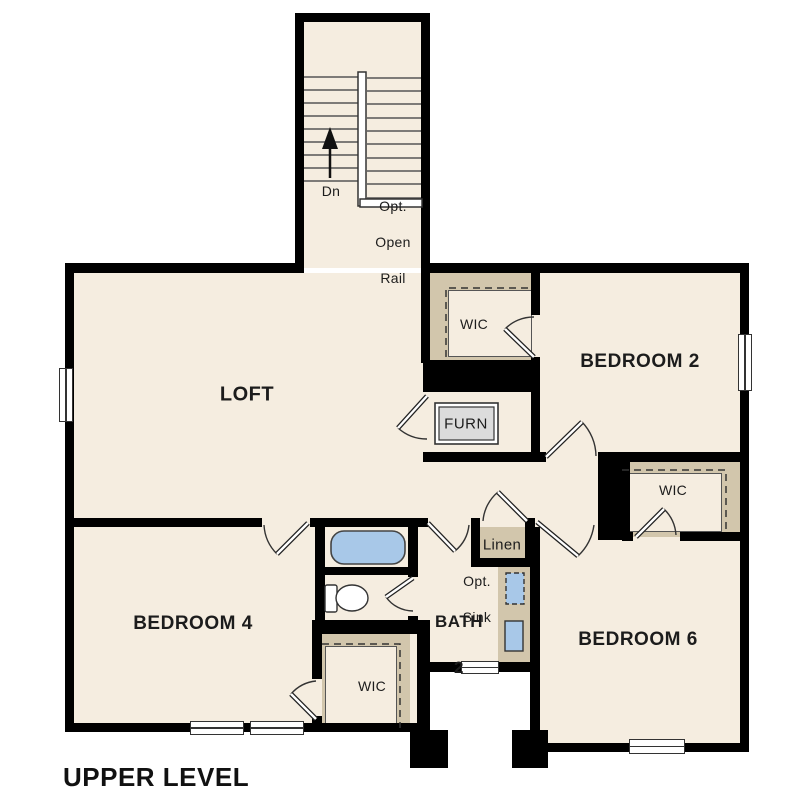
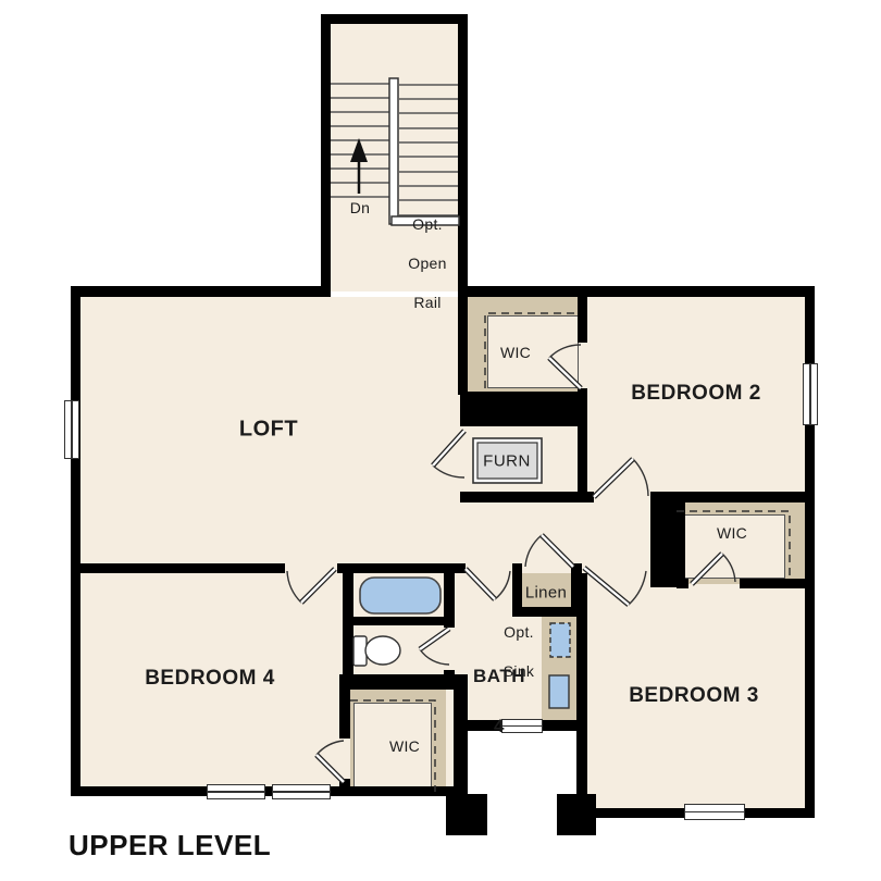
  LOFT
  BEDROOM 2
  BEDROOM 4
- BEDROOM 6
+ BEDROOM 3
  BATH
- 2
+ 4
  WIC
  WIC
  WIC
  Linen
  FURN
  Opt.
  Sink
  Dn
  Opt.
  Open
  Rail
  UPPER LEVEL
